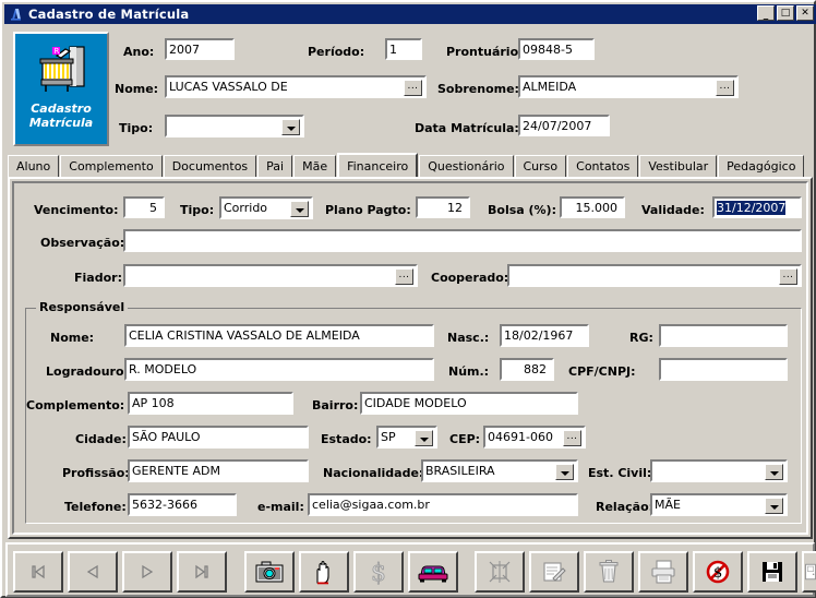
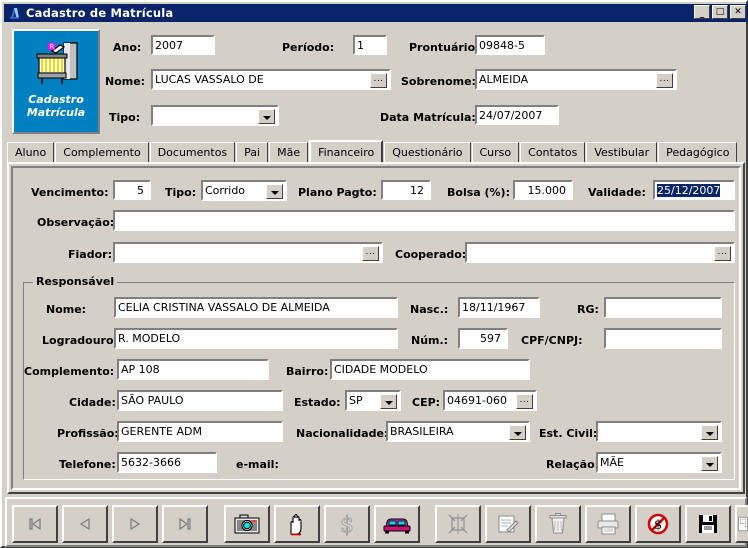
  Cadastro de Matrícula
  _
  □
  ✕
  R
  Cadastro
  Matrícula
  Ano:
  2007
  Período:
  1
  Prontuário
  09848-5
  Nome:
  LUCAS VASSALO DE
  ...
  Sobrenome:
  ALMEIDA
  ...
  Tipo:
  Data Matrícula:
  24/07/2007
  Aluno
  Complemento
  Documentos
  Pai
  Mãe
  Financeiro
  Questionário
  Curso
  Contatos
  Vestibular
  Pedagógico
  Vencimento:
  5
  Tipo:
  Corrido
  Plano Pagto:
  12
  Bolsa (%):
  15.000
  Validade:
- 31/12/2007
+ 25/12/2007
  Observação:
  Fiador:
  ...
  Cooperado:
  ...
  Responsável
  Nome:
  CELIA CRISTINA VASSALO DE ALMEIDA
  Nasc.:
- 18/02/1967
+ 18/11/1967
  RG:
  Logradouro
  R. MODELO
  Núm.:
- 882
+ 597
  CPF/CNPJ:
  Complemento:
  AP 108
  Bairro:
  CIDADE MODELO
  Cidade:
  SÃO PAULO
  Estado:
  SP
  CEP:
  04691-060
  ...
  Profissão
  GERENTE ADM
  Nacionalidade
  BRASILEIRA
  Est. Civil
  Telefone:
  5632-3666
  e-mail:
- celia@sigaa.com.br
  Relação
  MÃE
  $
  $
